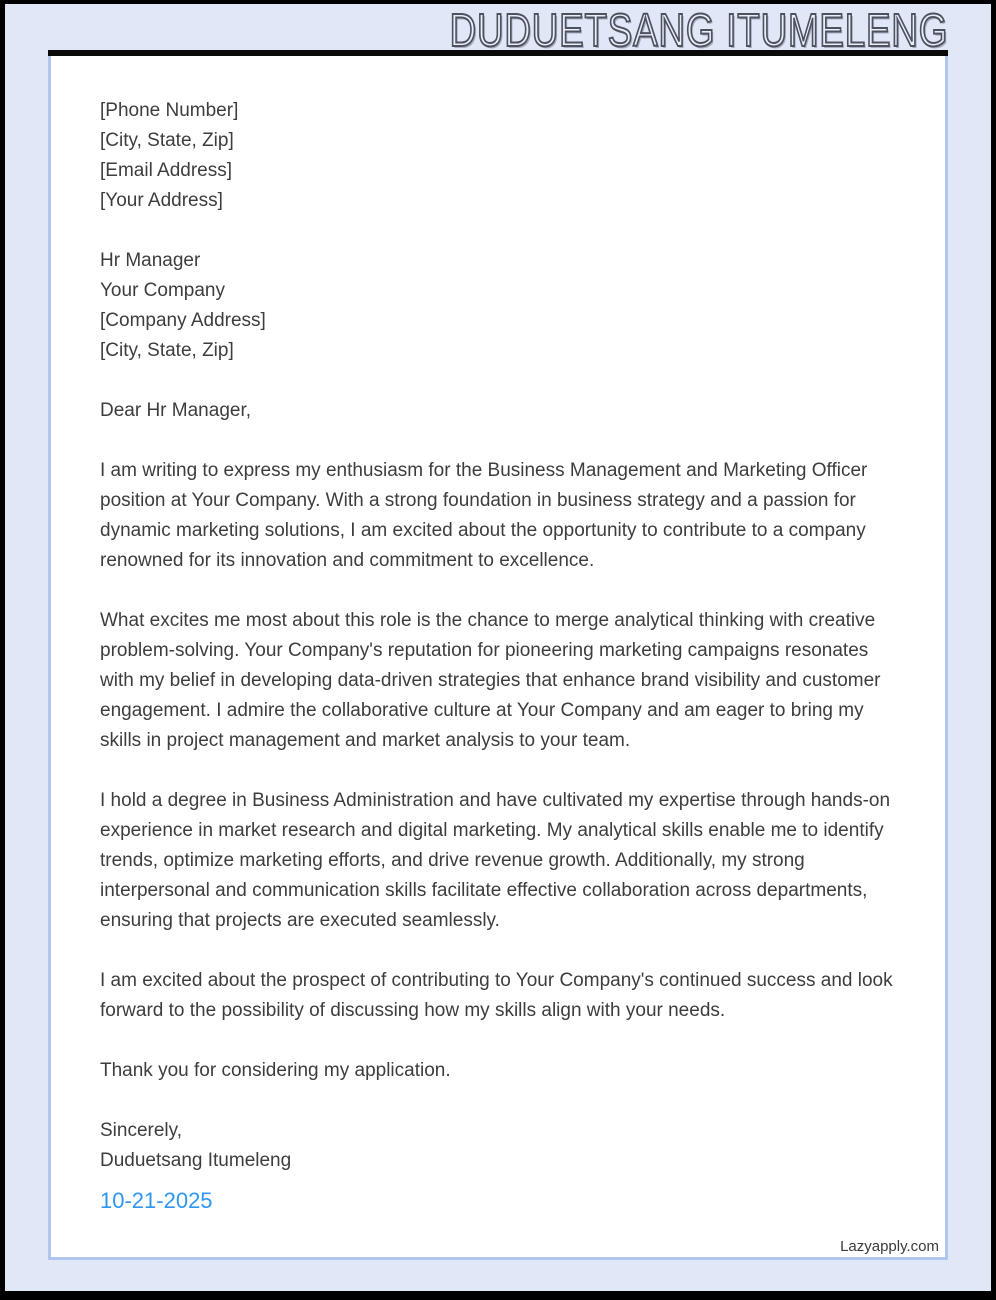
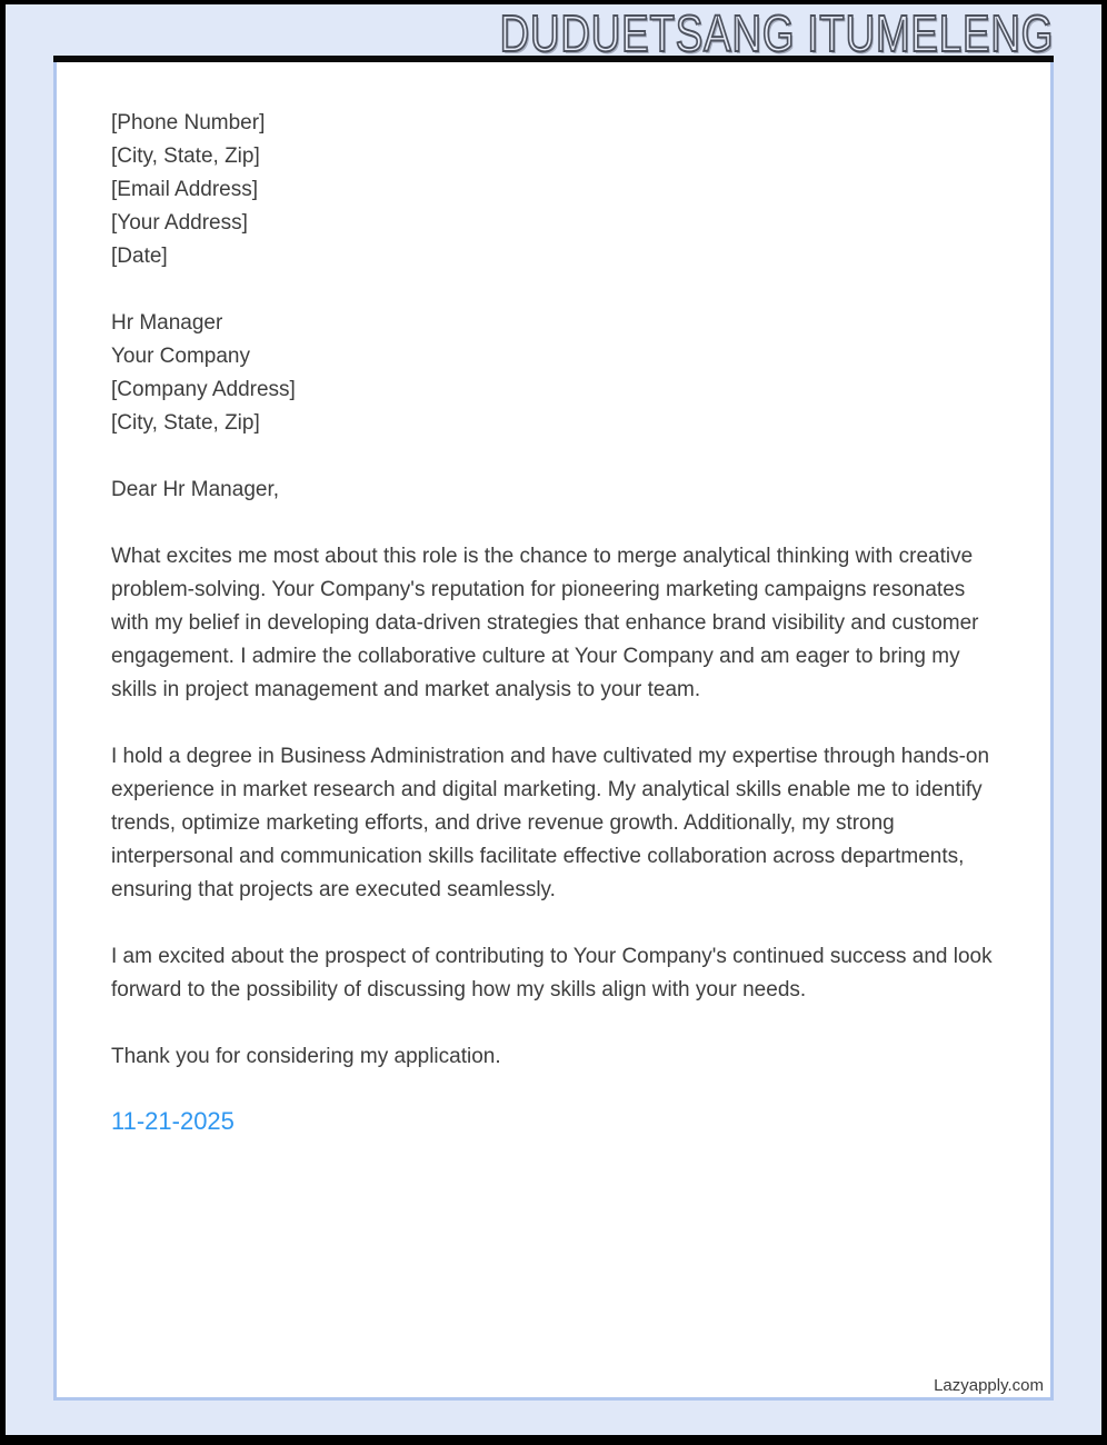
  DUDUETSANG ITUMELENG
  [Phone Number]
  [City, State, Zip]
  [Email Address]
  [Your Address]
+ [Date]
  Hr Manager
  Your Company
  [Company Address]
  [City, State, Zip]
  Dear Hr Manager,
- I am writing to express my enthusiasm for the Business Management and Marketing Officer position at Your Company. With a strong foundation in business strategy and a passion for dynamic marketing solutions, I am excited about the opportunity to contribute to a company renowned for its innovation and commitment to excellence.
  What excites me most about this role is the chance to merge analytical thinking with creative problem-solving. Your Company's reputation for pioneering marketing campaigns resonates with my belief in developing data-driven strategies that enhance brand visibility and customer engagement. I admire the collaborative culture at Your Company and am eager to bring my skills in project management and market analysis to your team.
  I hold a degree in Business Administration and have cultivated my expertise through hands-on experience in market research and digital marketing. My analytical skills enable me to identify trends, optimize marketing efforts, and drive revenue growth. Additionally, my strong interpersonal and communication skills facilitate effective collaboration across departments, ensuring that projects are executed seamlessly.
  I am excited about the prospect of contributing to Your Company's continued success and look forward to the possibility of discussing how my skills align with your needs.
  Thank you for considering my application.
- Sincerely,
- Duduetsang Itumeleng
- 10-21-2025
+ 11-21-2025
  Lazyapply.com
